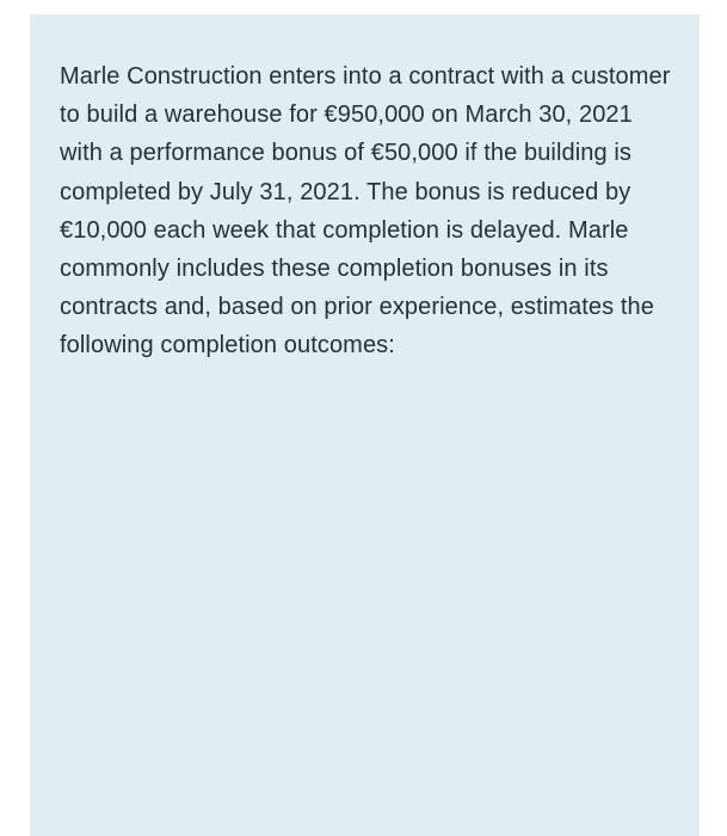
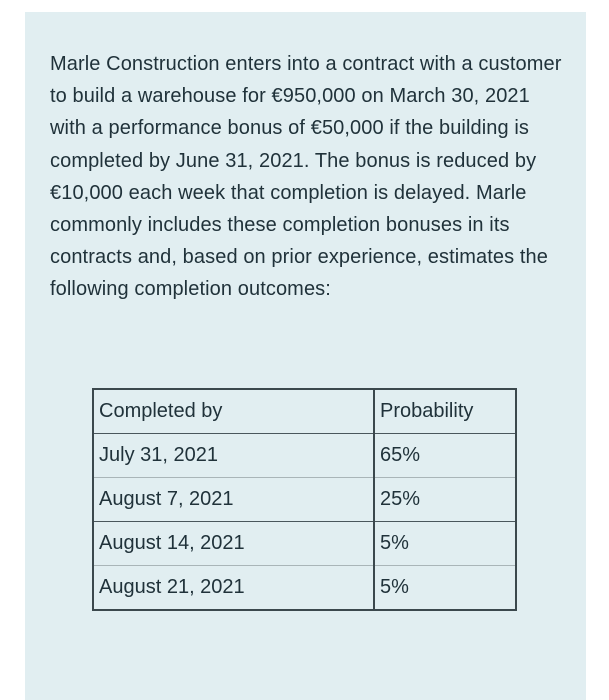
- Marle Construction enters into a contract with a customer to build a warehouse for €950,000 on March 30, 2021 with a performance bonus of €50,000 if the building is completed by July 31, 2021. The bonus is reduced by €10,000 each week that completion is delayed. Marle commonly includes these completion bonuses in its contracts and, based on prior experience, estimates the following completion outcomes:
+ Marle Construction enters into a contract with a customer to build a warehouse for €950,000 on March 30, 2021 with a performance bonus of €50,000 if the building is completed by June 31, 2021. The bonus is reduced by €10,000 each week that completion is delayed. Marle commonly includes these completion bonuses in its contracts and, based on prior experience, estimates the following completion outcomes:
+ Completed by	Probability
+ July 31, 2021	65%
+ August 7, 2021	25%
+ August 14, 2021	5%
+ August 21, 2021	5%
